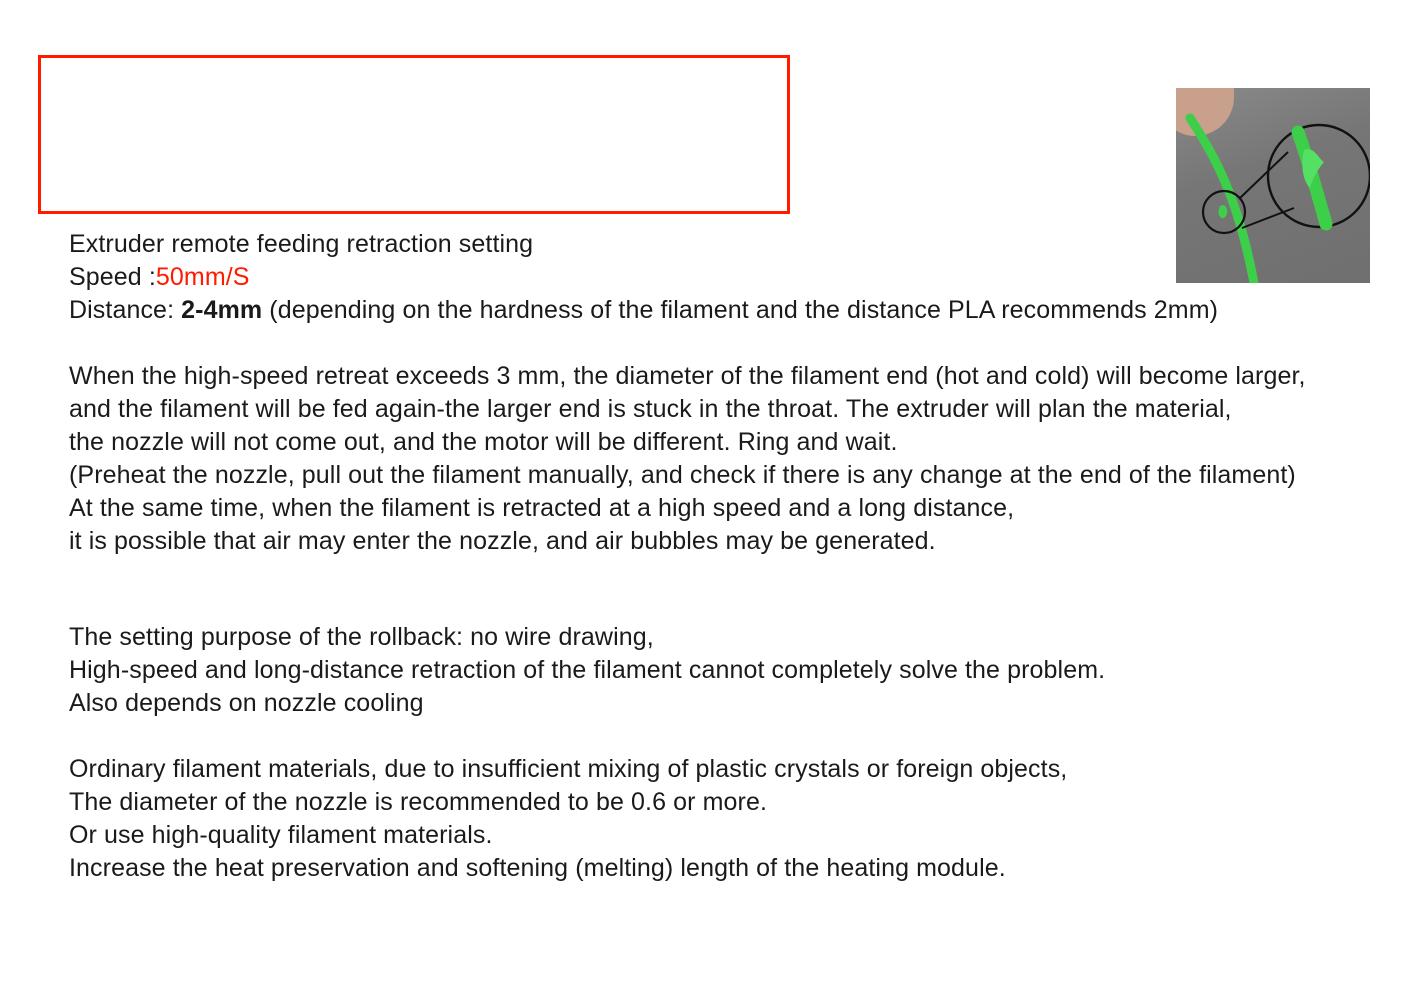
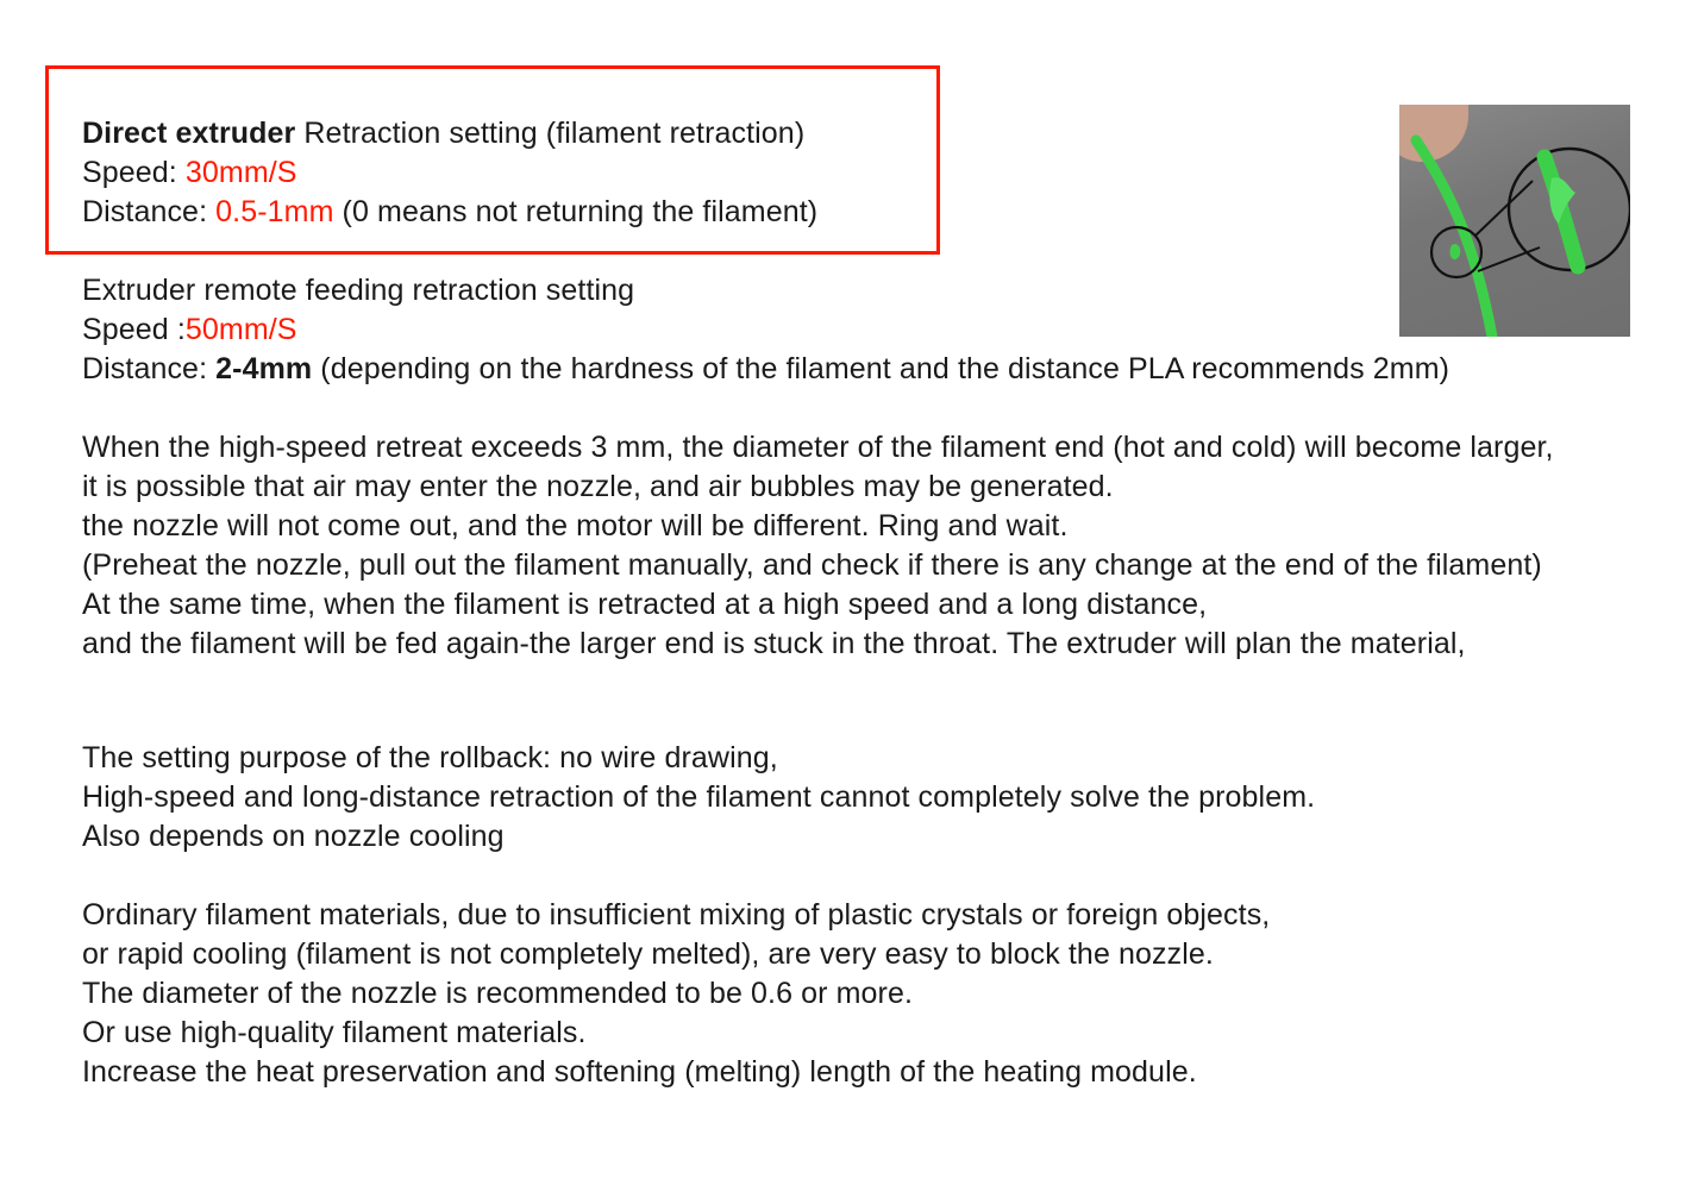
+ Direct extruder Retraction setting (filament retraction)
+ Speed: 30mm/S
+ Distance: 0.5-1mm (0 means not returning the filament)
  Extruder remote feeding retraction setting
  Speed :50mm/S
  Distance: 2-4mm (depending on the hardness of the filament and the distance PLA recommends 2mm)
  When the high-speed retreat exceeds 3 mm, the diameter of the filament end (hot and cold) will become larger,
- and the filament will be fed again-the larger end is stuck in the throat. The extruder will plan the material,
+ it is possible that air may enter the nozzle, and air bubbles may be generated.
  the nozzle will not come out, and the motor will be different. Ring and wait.
  (Preheat the nozzle, pull out the filament manually, and check if there is any change at the end of the filament)
  At the same time, when the filament is retracted at a high speed and a long distance,
- it is possible that air may enter the nozzle, and air bubbles may be generated.
+ and the filament will be fed again-the larger end is stuck in the throat. The extruder will plan the material,
  The setting purpose of the rollback: no wire drawing,
  High-speed and long-distance retraction of the filament cannot completely solve the problem.
  Also depends on nozzle cooling
  Ordinary filament materials, due to insufficient mixing of plastic crystals or foreign objects,
+ or rapid cooling (filament is not completely melted), are very easy to block the nozzle.
  The diameter of the nozzle is recommended to be 0.6 or more.
  Or use high-quality filament materials.
  Increase the heat preservation and softening (melting) length of the heating module.
